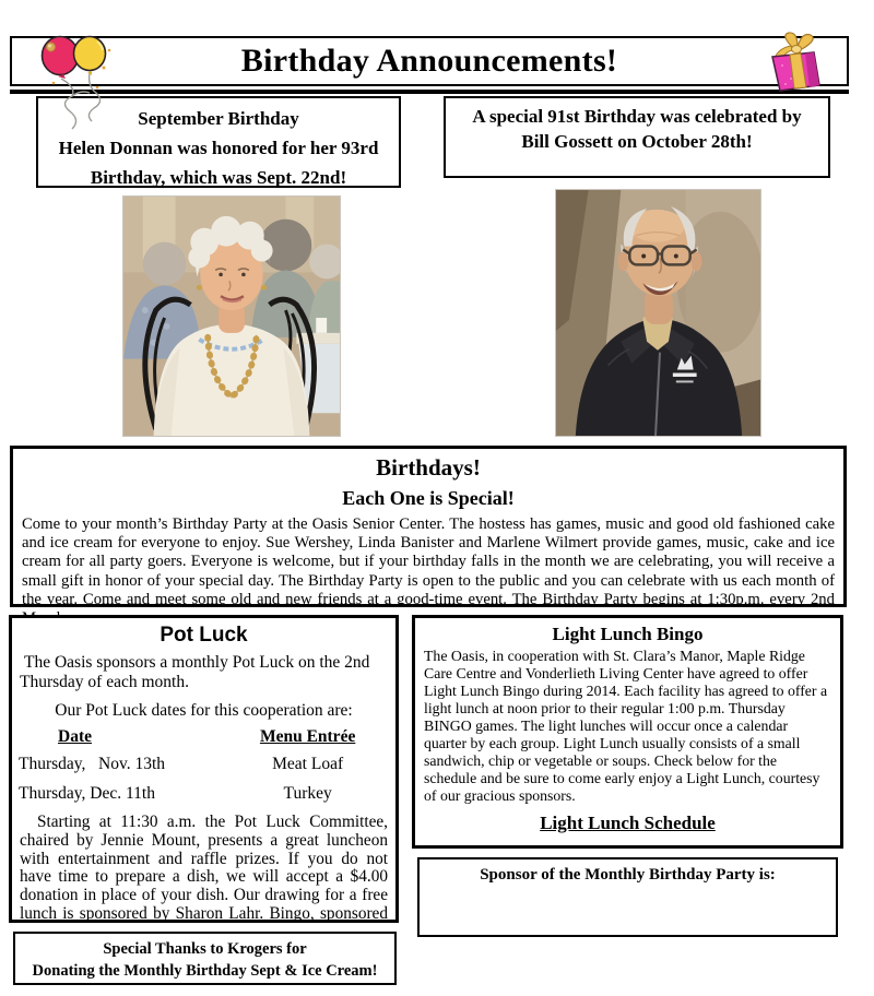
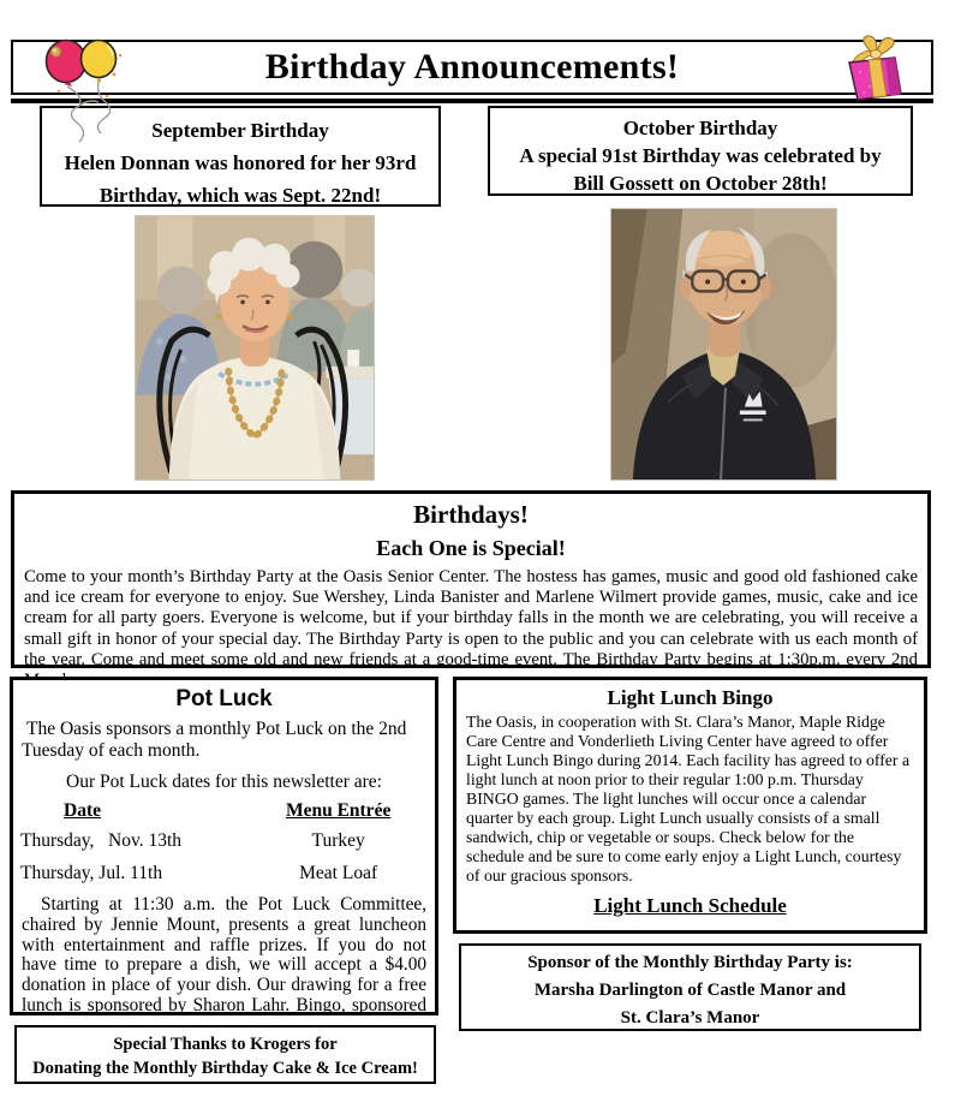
  Birthday Announcements!
  September Birthday
  Helen Donnan was honored for her 93rd
  Birthday, which was Sept. 22nd!
+ October Birthday
  A special 91st Birthday was celebrated by
  Bill Gossett on October 28th!
  Birthdays!
  Each One is Special!
  Come to your month’s Birthday Party at the Oasis Senior Center. The hostess has games, music and good old fashioned cake and ice cream for everyone to enjoy. Sue Wershey, Linda Banister and Marlene Wilmert provide games, music, cake and ice cream for all party goers. Everyone is welcome, but if your birthday falls in the month we are celebrating, you will receive a small gift in honor of your special day. The Birthday Party is open to the public and you can celebrate with us each month of the year. Come and meet some old and new friends at a good-time event. The Birthday Party begins at 1:30p.m. every 2nd
  Pot Luck
- The Oasis sponsors a monthly Pot Luck on the 2nd Thursday of each month.
+ The Oasis sponsors a monthly Pot Luck on the 2nd Tuesday of each month.
- Our Pot Luck dates for this cooperation are:
+ Our Pot Luck dates for this newsletter are:
  Date
  Menu Entrée
  Thursday, Nov. 13th
- Meat Loaf
+ Turkey
- Thursday, Dec. 11th
+ Thursday, Jul. 11th
- Turkey
+ Meat Loaf
  Starting at 11:30 a.m. the Pot Luck Committee, chaired by Jennie Mount, presents a great luncheon with entertainment and raffle prizes. If you do not have time to prepare a dish, we will accept a $4.00 donation in place of your dish. Our drawing for a free lunch is sponsored by Sharon Lahr. Bingo, sponsored
  Light Lunch Bingo
  The Oasis, in cooperation with St. Clara’s Manor, Maple Ridge Care Centre and Vonderlieth Living Center have agreed to offer Light Lunch Bingo during 2014. Each facility has agreed to offer a light lunch at noon prior to their regular 1:00 p.m. Thursday BINGO games. The light lunches will occur once a calendar quarter by each group. Light Lunch usually consists of a small sandwich, chip or vegetable or soups. Check below for the schedule and be sure to come early enjoy a Light Lunch, courtesy of our gracious sponsors.
  Light Lunch Schedule
  Sponsor of the Monthly Birthday Party is:
+ Marsha Darlington of Castle Manor and
+ St. Clara’s Manor
  Special Thanks to Krogers for
- Donating the Monthly Birthday Sept & Ice Cream!
+ Donating the Monthly Birthday Cake & Ice Cream!
